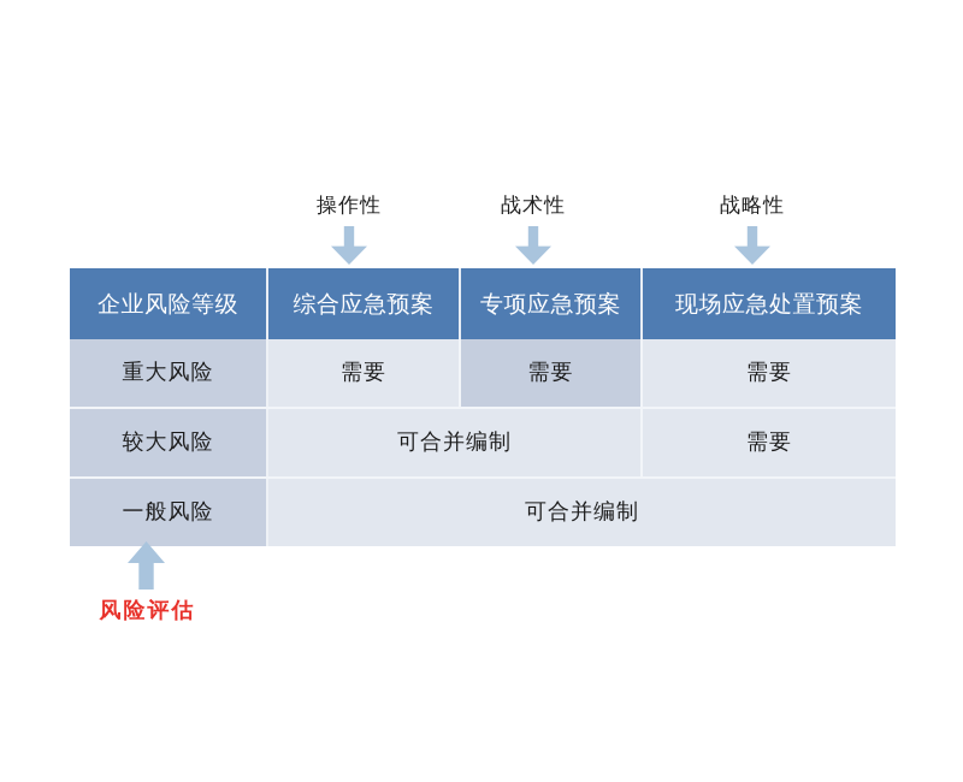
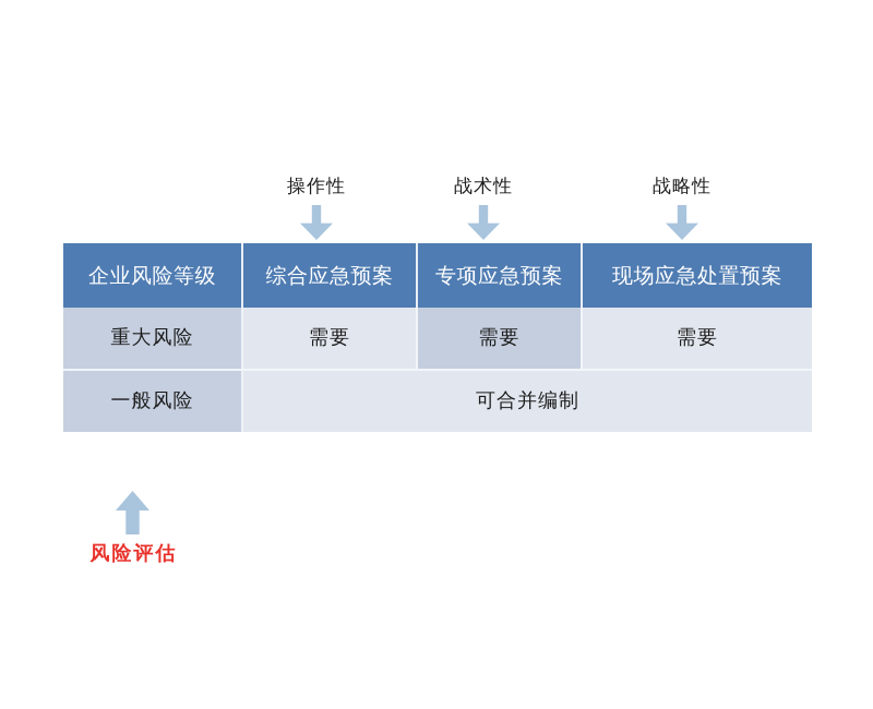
  操作性
  战术性
  战略性
  企业风险等级	综合应急预案	专项应急预案	现场应急处置预案
  重大风险	需要	需要	需要
- 较大风险	可合并编制	需要
  一般风险	可合并编制
  风险评估
